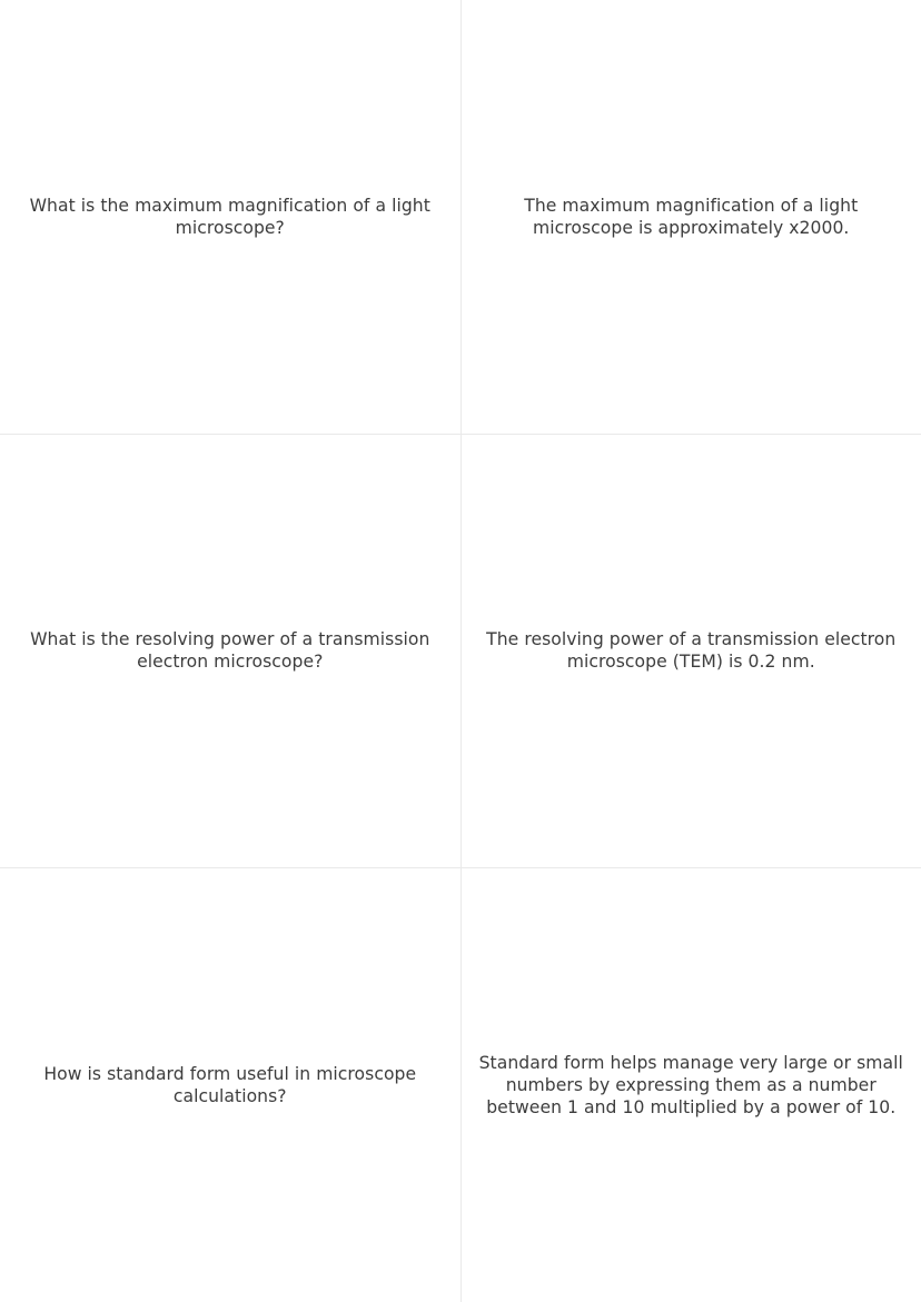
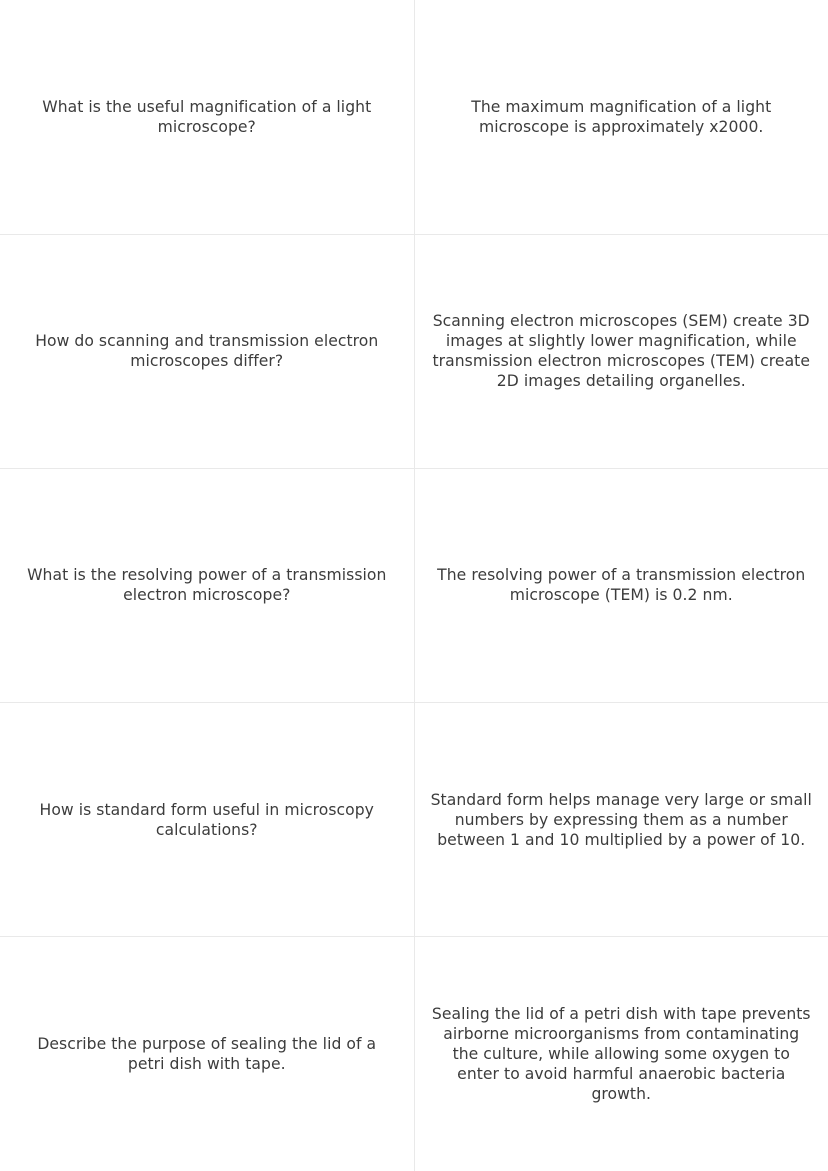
- What is the maximum magnification of a light microscope?	The maximum magnification of a light microscope is approximately x2000.
+ What is the useful magnification of a light microscope?	The maximum magnification of a light microscope is approximately x2000.
+ How do scanning and transmission electron microscopes differ?	Scanning electron microscopes (SEM) create 3D images at slightly lower magnification, while transmission electron microscopes (TEM) create 2D images detailing organelles.
  What is the resolving power of a transmission electron microscope?	The resolving power of a transmission electron microscope (TEM) is 0.2 nm.
- How is standard form useful in microscope calculations?	Standard form helps manage very large or small numbers by expressing them as a number between 1 and 10 multiplied by a power of 10.
+ How is standard form useful in microscopy calculations?	Standard form helps manage very large or small numbers by expressing them as a number between 1 and 10 multiplied by a power of 10.
+ Describe the purpose of sealing the lid of a petri dish with tape.	Sealing the lid of a petri dish with tape prevents airborne microorganisms from contaminating the culture, while allowing some oxygen to enter to avoid harmful anaerobic bacteria growth.
